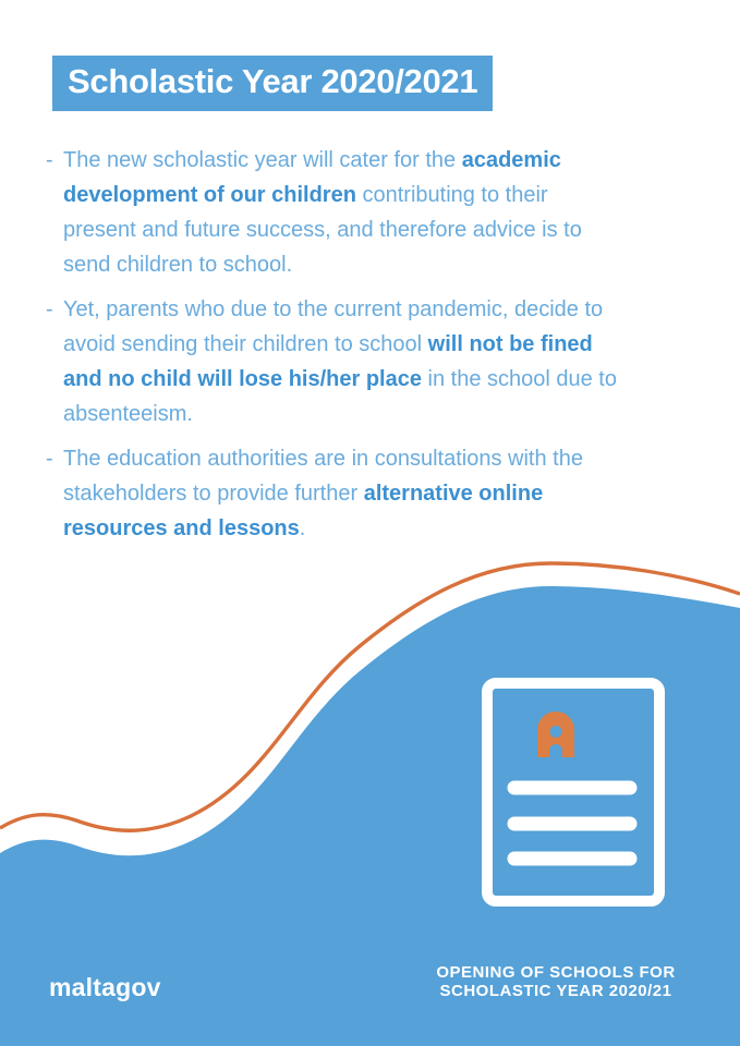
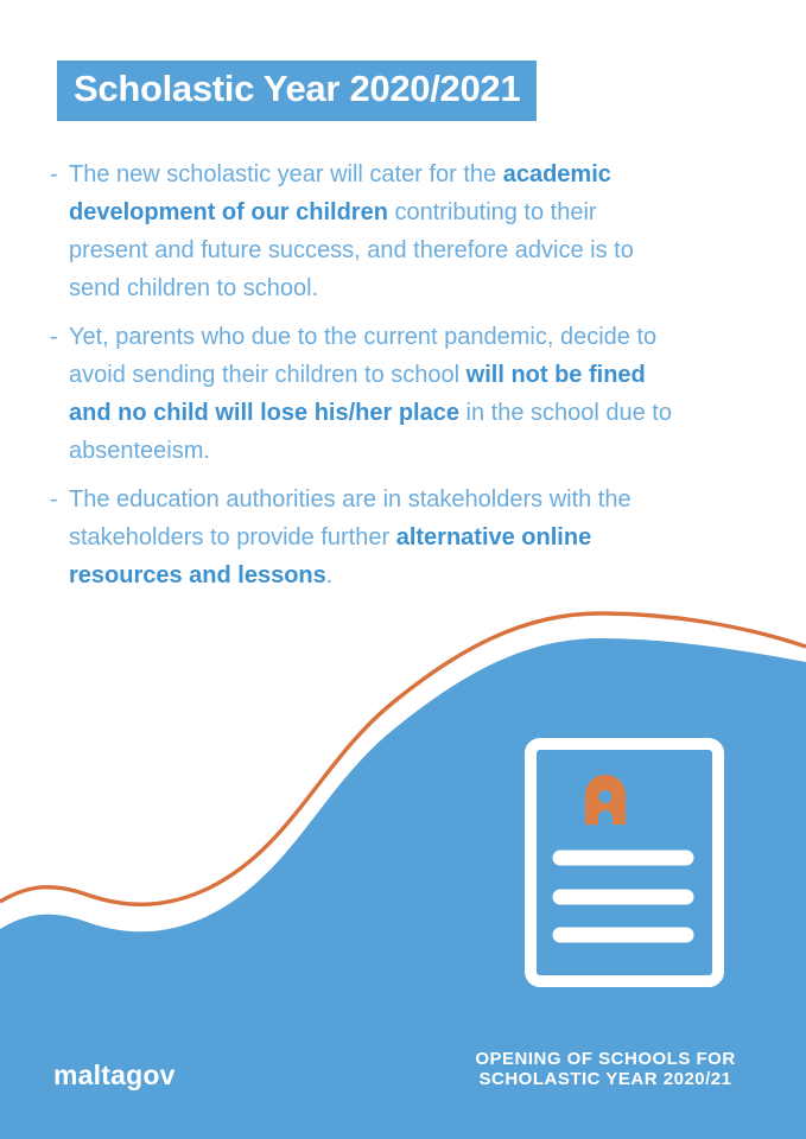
  Scholastic Year 2020/2021
  -
  The new scholastic year will cater for the academic development of our children contributing to their present and future success, and therefore advice is to send children to school.
  -
  Yet, parents who due to the current pandemic, decide to avoid sending their children to school will not be fined and no child will lose his/her place in the school due to absenteeism.
  -
- The education authorities are in consultations with the stakeholders to provide further alternative online resources and lessons.
+ The education authorities are in stakeholders with the stakeholders to provide further alternative online resources and lessons.
  maltagov
  OPENING OF SCHOOLS FOR
  SCHOLASTIC YEAR 2020/21
